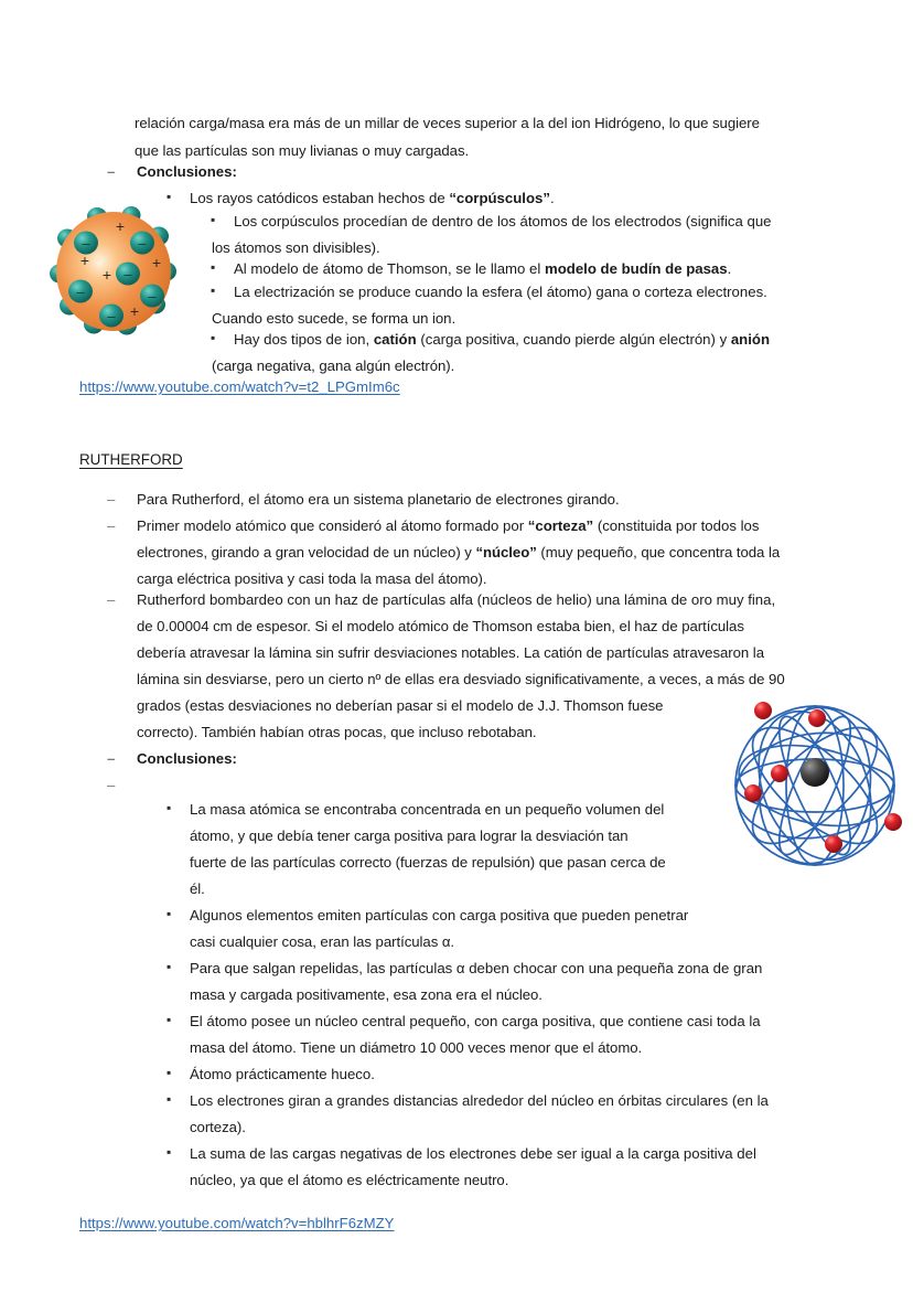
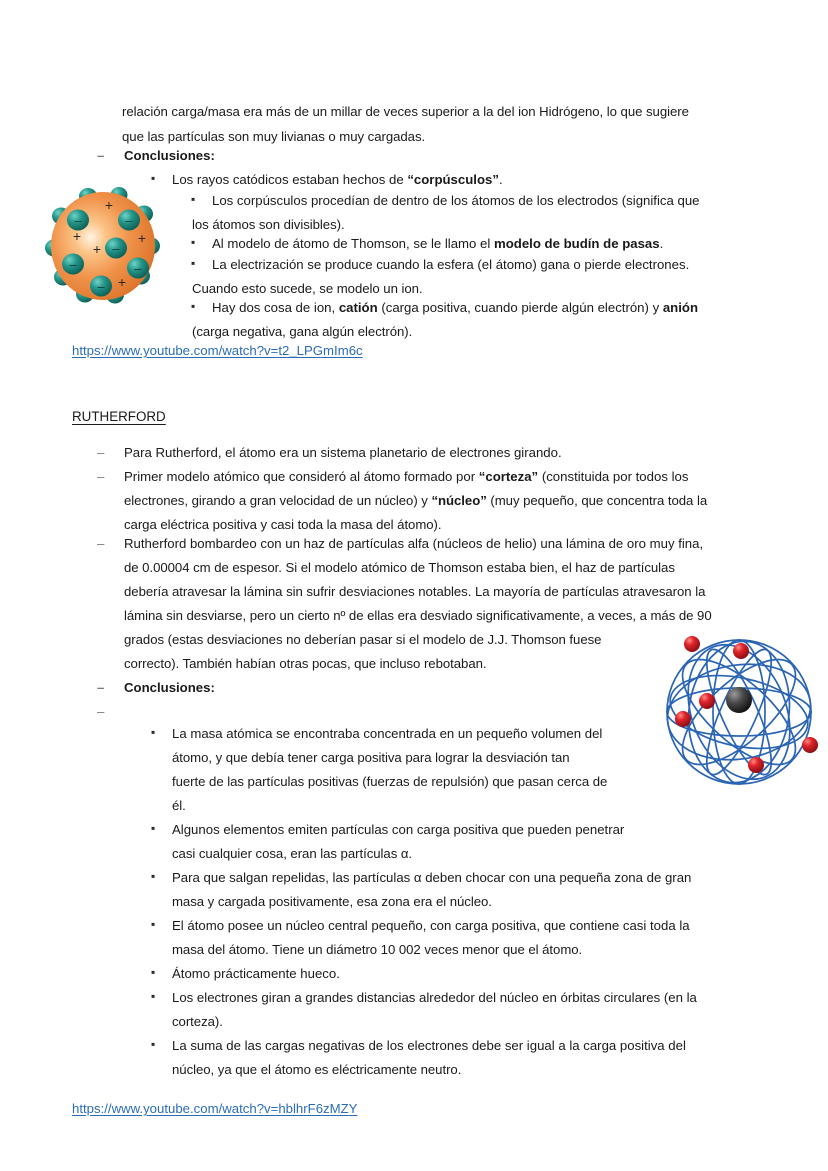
  relación carga/masa era más de un millar de veces superior a la del ion Hidrógeno, lo que sugiere
  que las partículas son muy livianas o muy cargadas.
  Conclusiones:
  Los rayos catódicos estaban hechos de “corpúsculos”.
  Los corpúsculos procedían de dentro de los átomos de los electrodos (significa que
  los átomos son divisibles).
  Al modelo de átomo de Thomson, se le llamo el modelo de budín de pasas.
- La electrización se produce cuando la esfera (el átomo) gana o corteza electrones.
+ La electrización se produce cuando la esfera (el átomo) gana o pierde electrones.
- Cuando esto sucede, se forma un ion.
+ Cuando esto sucede, se modelo un ion.
- Hay dos tipos de ion, catión (carga positiva, cuando pierde algún electrón) y anión
+ Hay dos cosa de ion, catión (carga positiva, cuando pierde algún electrón) y anión
  (carga negativa, gana algún electrón).
  https://www.youtube.com/watch?v=t2_LPGmIm6c
  +
  +
  +
  +
  +
  –
  –
  –
  –
  –
  –
  RUTHERFORD
  Para Rutherford, el átomo era un sistema planetario de electrones girando.
  Primer modelo atómico que consideró al átomo formado por “corteza” (constituida por todos los
  electrones, girando a gran velocidad de un núcleo) y “núcleo” (muy pequeño, que concentra toda la
  carga eléctrica positiva y casi toda la masa del átomo).
  Rutherford bombardeo con un haz de partículas alfa (núcleos de helio) una lámina de oro muy fina,
  de 0.00004 cm de espesor. Si el modelo atómico de Thomson estaba bien, el haz de partículas
- debería atravesar la lámina sin sufrir desviaciones notables. La catión de partículas atravesaron la
+ debería atravesar la lámina sin sufrir desviaciones notables. La mayoría de partículas atravesaron la
  lámina sin desviarse, pero un cierto nº de ellas era desviado significativamente, a veces, a más de 90
  grados (estas desviaciones no deberían pasar si el modelo de J.J. Thomson fuese
  correcto). También habían otras pocas, que incluso rebotaban.
  Conclusiones:
  La masa atómica se encontraba concentrada en un pequeño volumen del
  átomo, y que debía tener carga positiva para lograr la desviación tan
- fuerte de las partículas correcto (fuerzas de repulsión) que pasan cerca de
+ fuerte de las partículas positivas (fuerzas de repulsión) que pasan cerca de
  él.
  Algunos elementos emiten partículas con carga positiva que pueden penetrar
  casi cualquier cosa, eran las partículas α.
  Para que salgan repelidas, las partículas α deben chocar con una pequeña zona de gran
  masa y cargada positivamente, esa zona era el núcleo.
  El átomo posee un núcleo central pequeño, con carga positiva, que contiene casi toda la
- masa del átomo. Tiene un diámetro 10 000 veces menor que el átomo.
+ masa del átomo. Tiene un diámetro 10 002 veces menor que el átomo.
  Átomo prácticamente hueco.
  Los electrones giran a grandes distancias alrededor del núcleo en órbitas circulares (en la
  corteza).
  La suma de las cargas negativas de los electrones debe ser igual a la carga positiva del
  núcleo, ya que el átomo es eléctricamente neutro.
  https://www.youtube.com/watch?v=hblhrF6zMZY
